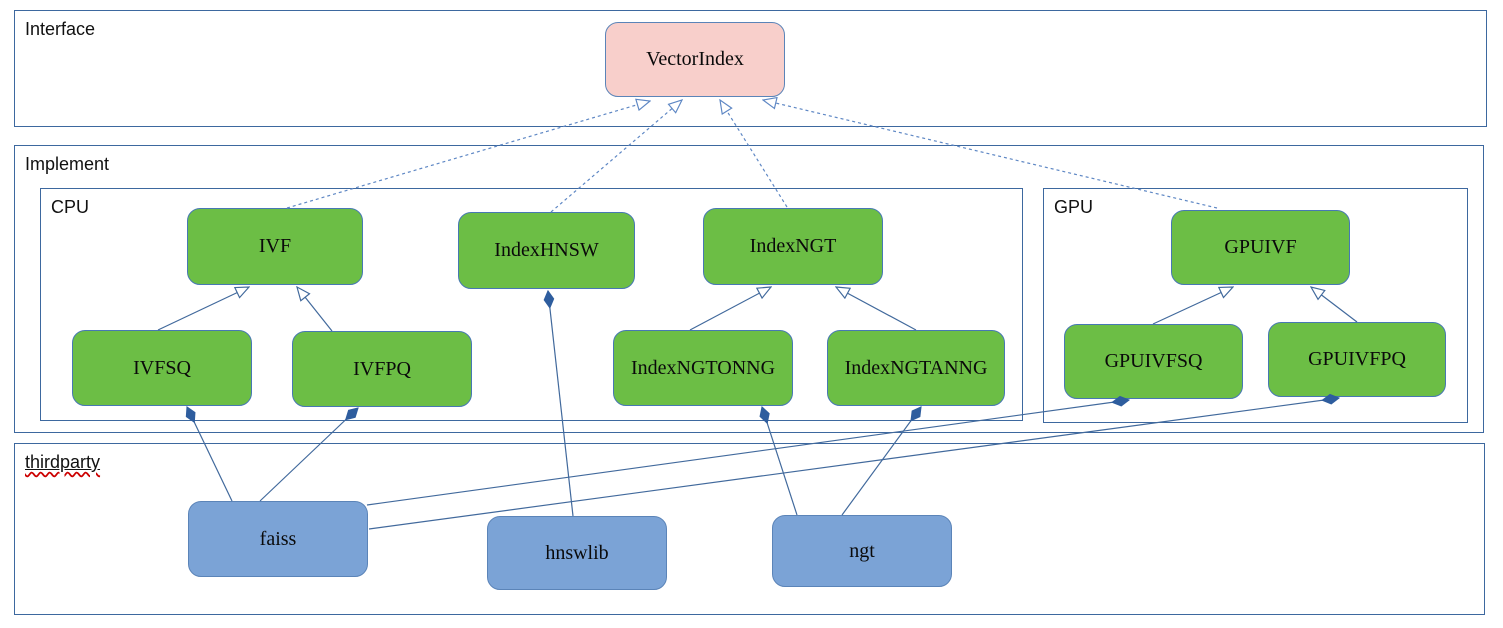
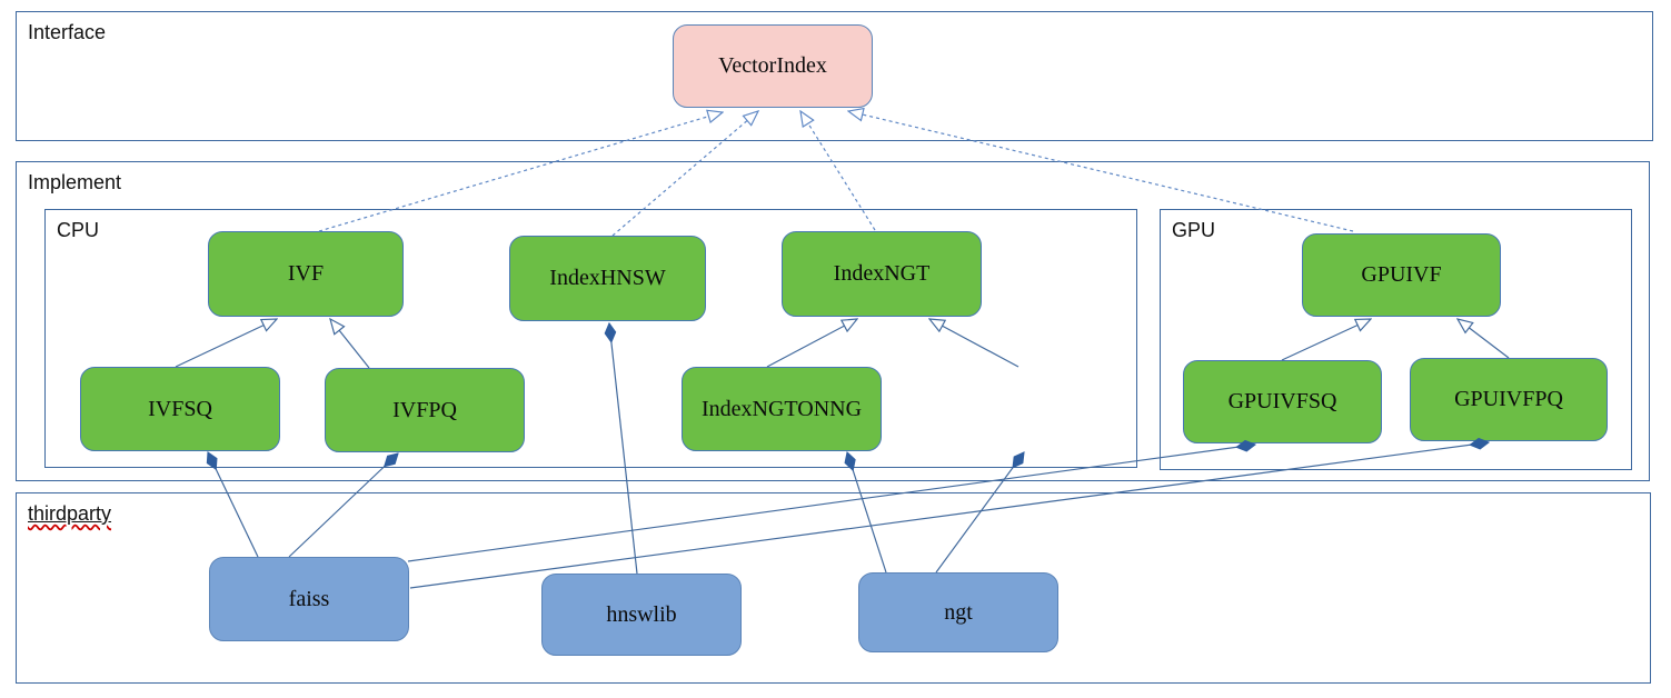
  Interface
  Implement
  CPU
  GPU
  thirdparty
  VectorIndex
  IVF
  IndexHNSW
  IndexNGT
  GPUIVF
  IVFSQ
  IVFPQ
  IndexNGTONNG
- IndexNGTANNG
  GPUIVFSQ
  GPUIVFPQ
  faiss
  hnswlib
  ngt
